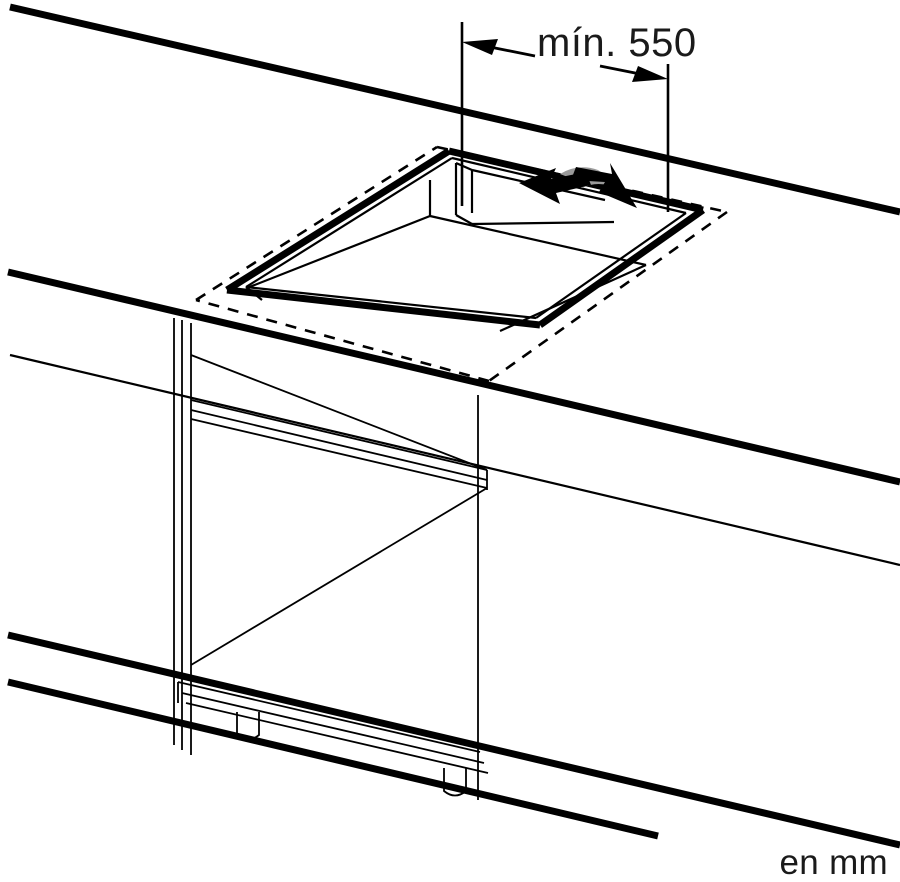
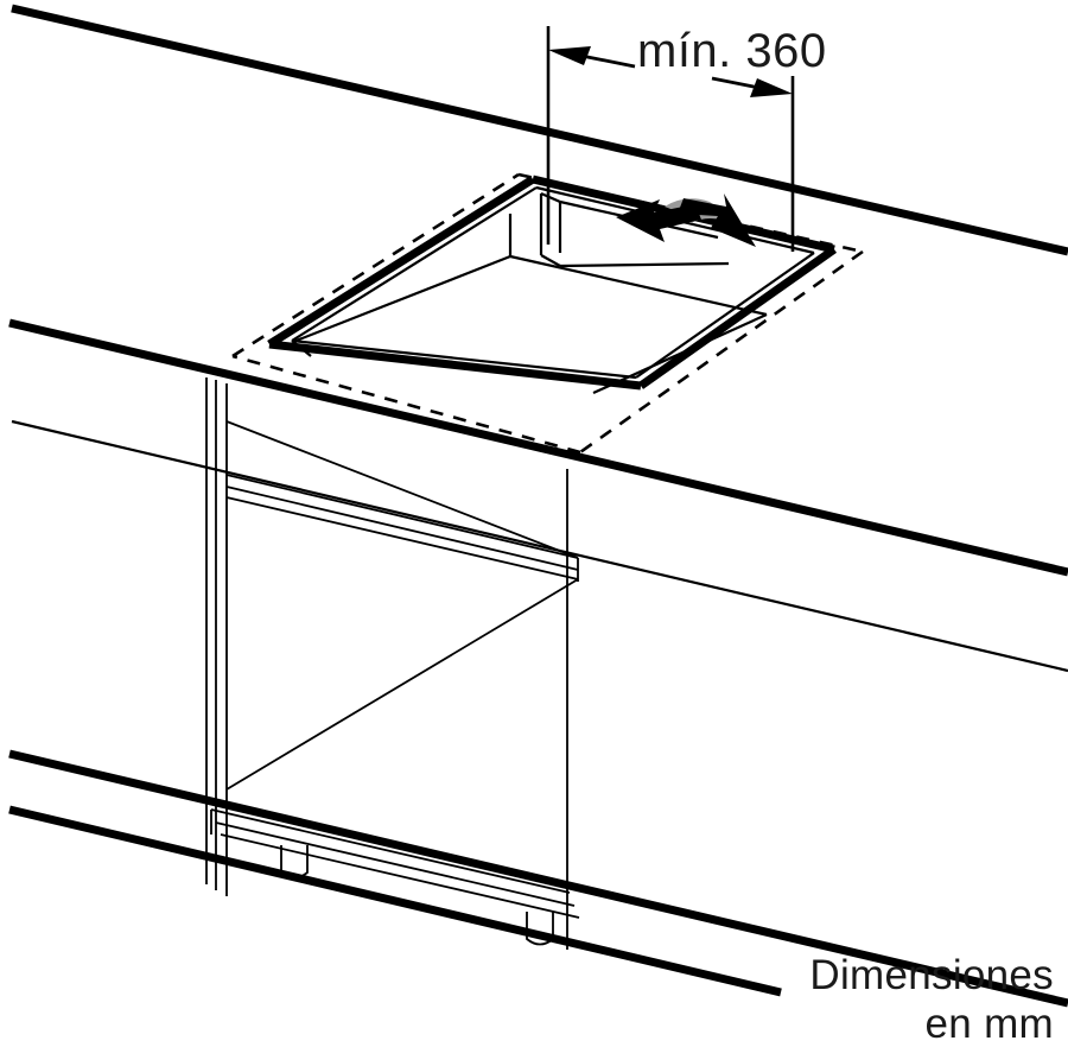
- mín. 550
+ mín. 360
+ Dimensiones
  en mm
